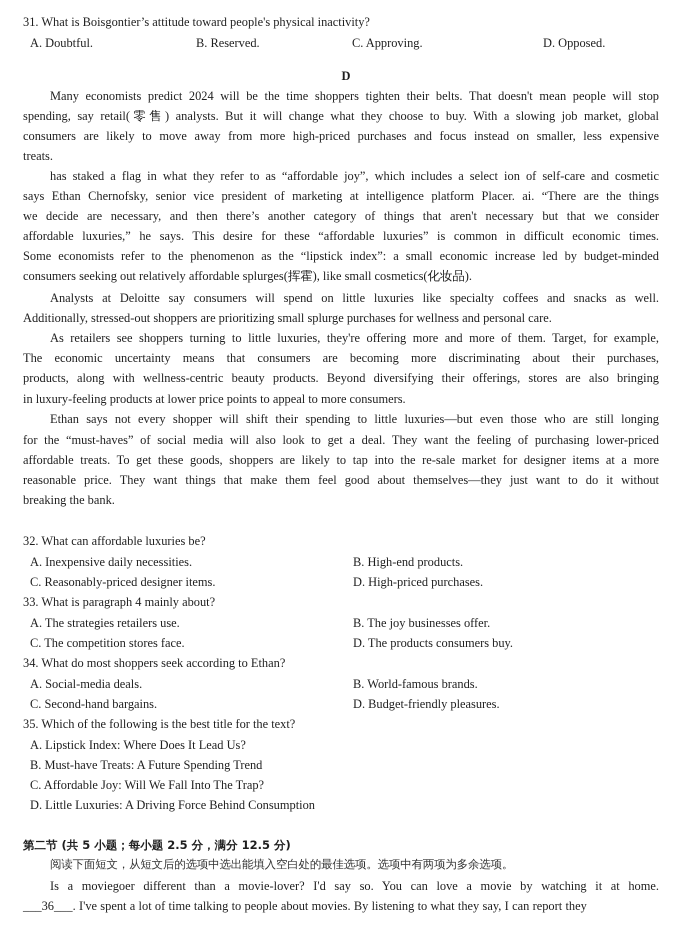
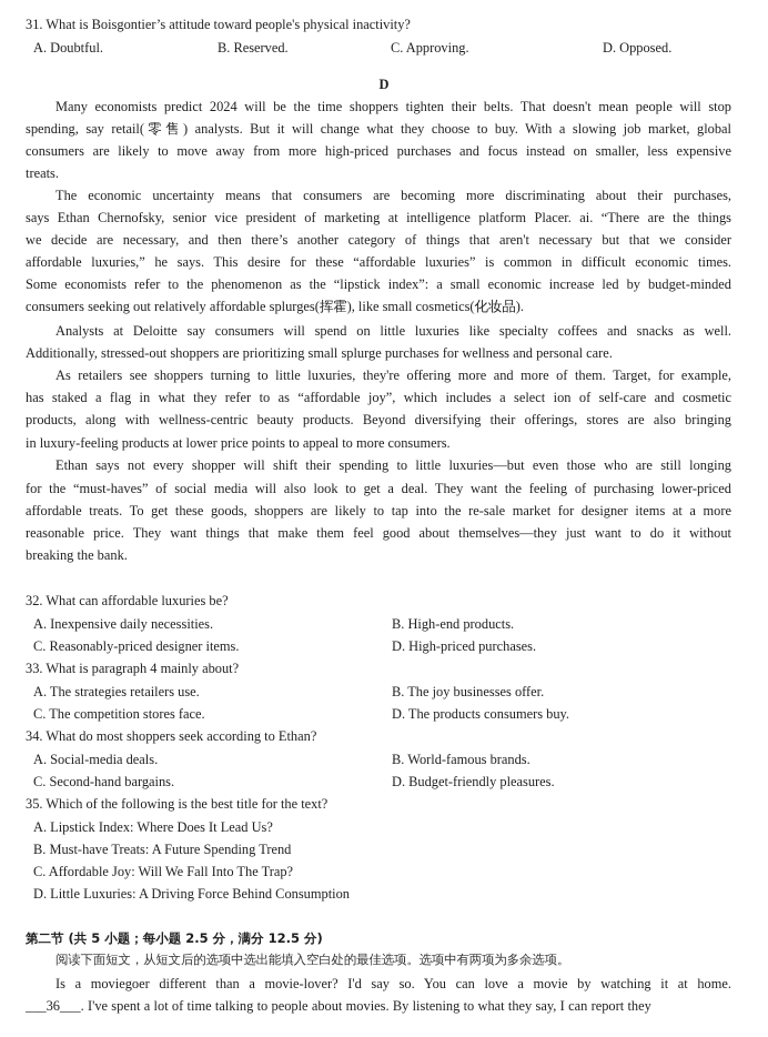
  31. What is Boisgontier’s attitude toward people's physical inactivity?
  A. Doubtful.
  B. Reserved.
  C. Approving.
  D. Opposed.
  D
  Many economists predict 2024 will be the time shoppers tighten their belts. That doesn't mean people will stop
  spending, say retail(零售) analysts. But it will change what they choose to buy. With a slowing job market, global
  consumers are likely to move away from more high-priced purchases and focus instead on smaller, less expensive
  treats.
- has staked a flag in what they refer to as “affordable joy”, which includes a select ion of self-care and cosmetic
+ The economic uncertainty means that consumers are becoming more discriminating about their purchases,
  says Ethan Chernofsky, senior vice president of marketing at intelligence platform Placer. ai. “There are the things
  we decide are necessary, and then there’s another category of things that aren't necessary but that we consider
  affordable luxuries,” he says. This desire for these “affordable luxuries” is common in difficult economic times.
  Some economists refer to the phenomenon as the “lipstick index”: a small economic increase led by budget-minded
  consumers seeking out relatively affordable splurges(挥霍), like small cosmetics(化妆品).
  Analysts at Deloitte say consumers will spend on little luxuries like specialty coffees and snacks as well.
  Additionally, stressed-out shoppers are prioritizing small splurge purchases for wellness and personal care.
  As retailers see shoppers turning to little luxuries, they're offering more and more of them. Target, for example,
- The economic uncertainty means that consumers are becoming more discriminating about their purchases,
+ has staked a flag in what they refer to as “affordable joy”, which includes a select ion of self-care and cosmetic
  products, along with wellness-centric beauty products. Beyond diversifying their offerings, stores are also bringing
  in luxury-feeling products at lower price points to appeal to more consumers.
  Ethan says not every shopper will shift their spending to little luxuries—but even those who are still longing
  for the “must-haves” of social media will also look to get a deal. They want the feeling of purchasing lower-priced
  affordable treats. To get these goods, shoppers are likely to tap into the re-sale market for designer items at a more
  reasonable price. They want things that make them feel good about themselves—they just want to do it without
  breaking the bank.
  32. What can affordable luxuries be?
  A. Inexpensive daily necessities.
  B. High-end products.
  C. Reasonably-priced designer items.
  D. High-priced purchases.
  33. What is paragraph 4 mainly about?
  A. The strategies retailers use.
  B. The joy businesses offer.
  C. The competition stores face.
  D. The products consumers buy.
  34. What do most shoppers seek according to Ethan?
  A. Social-media deals.
  B. World-famous brands.
  C. Second-hand bargains.
  D. Budget-friendly pleasures.
  35. Which of the following is the best title for the text?
  A. Lipstick Index: Where Does It Lead Us?
  B. Must-have Treats: A Future Spending Trend
  C. Affordable Joy: Will We Fall Into The Trap?
  D. Little Luxuries: A Driving Force Behind Consumption
  第二节 (共 5 小题；每小题 2.5 分，满分 12.5 分)
  阅读下面短文，从短文后的选项中选出能填入空白处的最佳选项。选项中有两项为多余选项。
  Is a moviegoer different than a movie-lover? I'd say so. You can love a movie by watching it at home.
  ___36___. I've spent a lot of time talking to people about movies. By listening to what they say, I can report they
